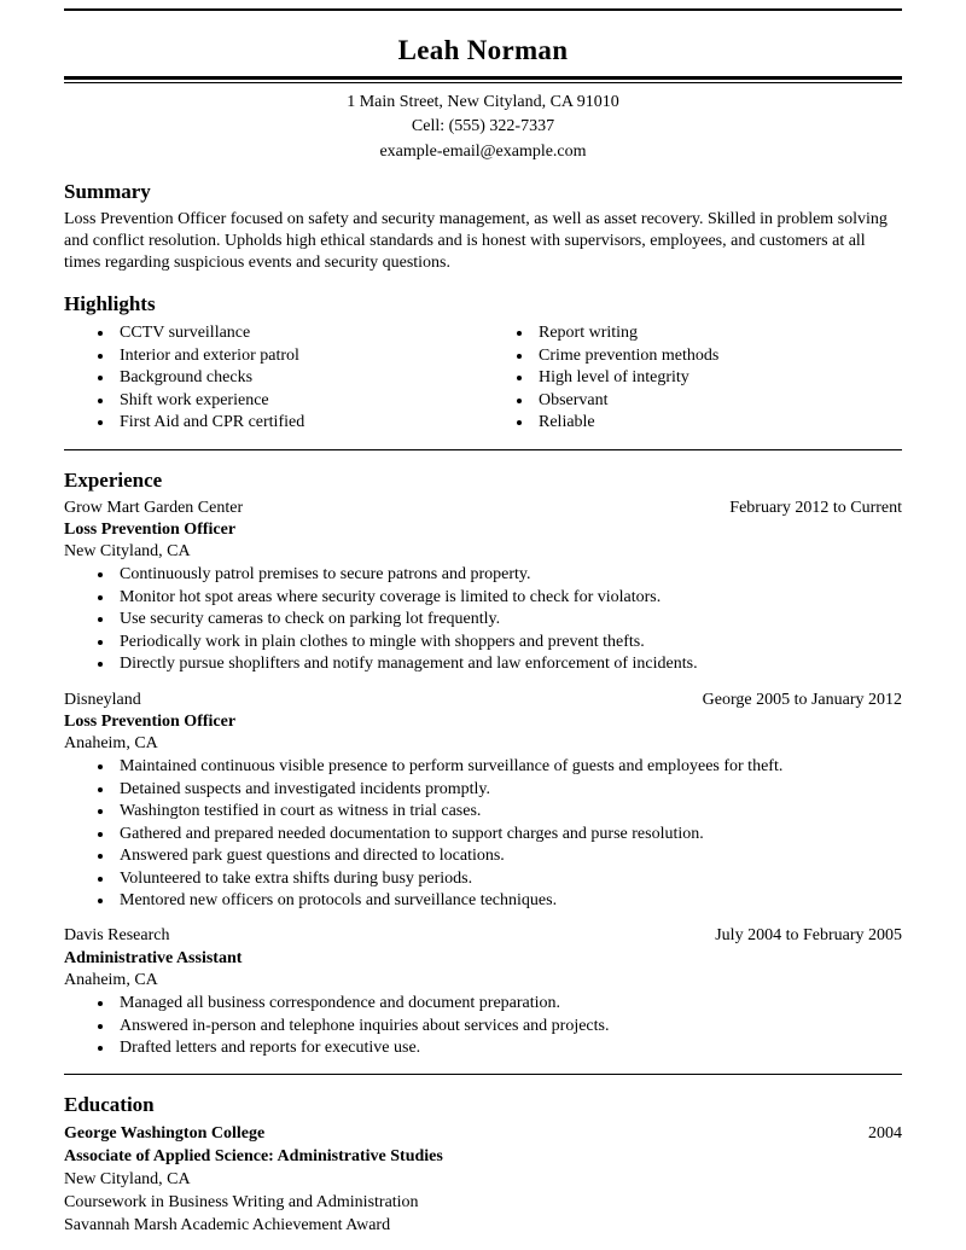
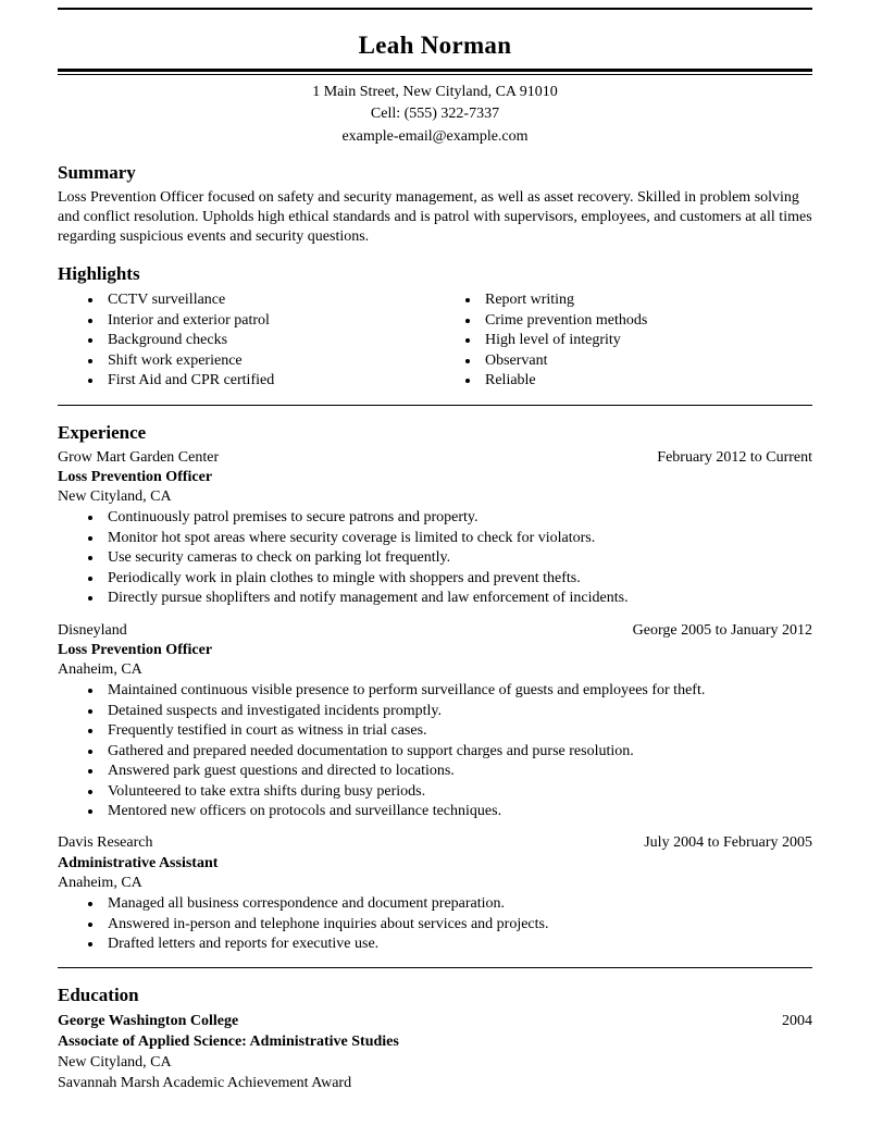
  Leah Norman
  1 Main Street, New Cityland, CA 91010
  Cell: (555) 322-7337
  example-email@example.com
  Summary
- Loss Prevention Officer focused on safety and security management, as well as asset recovery. Skilled in problem solving and conflict resolution. Upholds high ethical standards and is honest with supervisors, employees, and customers at all times regarding suspicious events and security questions.
+ Loss Prevention Officer focused on safety and security management, as well as asset recovery. Skilled in problem solving and conflict resolution. Upholds high ethical standards and is patrol with supervisors, employees, and customers at all times regarding suspicious events and security questions.
  Highlights
  CCTV surveillance
  Interior and exterior patrol
  Background checks
  Shift work experience
  First Aid and CPR certified
  Report writing
  Crime prevention methods
  High level of integrity
  Observant
  Reliable
  Experience
  Grow Mart Garden Center
  February 2012 to Current
  Loss Prevention Officer
  New Cityland, CA
  Continuously patrol premises to secure patrons and property.
  Monitor hot spot areas where security coverage is limited to check for violators.
  Use security cameras to check on parking lot frequently.
  Periodically work in plain clothes to mingle with shoppers and prevent thefts.
  Directly pursue shoplifters and notify management and law enforcement of incidents.
  Disneyland
  George 2005 to January 2012
  Loss Prevention Officer
  Anaheim, CA
  Maintained continuous visible presence to perform surveillance of guests and employees for theft.
  Detained suspects and investigated incidents promptly.
- Washington testified in court as witness in trial cases.
+ Frequently testified in court as witness in trial cases.
  Gathered and prepared needed documentation to support charges and purse resolution.
  Answered park guest questions and directed to locations.
  Volunteered to take extra shifts during busy periods.
  Mentored new officers on protocols and surveillance techniques.
  Davis Research
  July 2004 to February 2005
  Administrative Assistant
  Anaheim, CA
  Managed all business correspondence and document preparation.
  Answered in-person and telephone inquiries about services and projects.
  Drafted letters and reports for executive use.
  Education
  George Washington College
  2004
  Associate of Applied Science: Administrative Studies
  New Cityland, CA
- Coursework in Business Writing and Administration
  Savannah Marsh Academic Achievement Award
